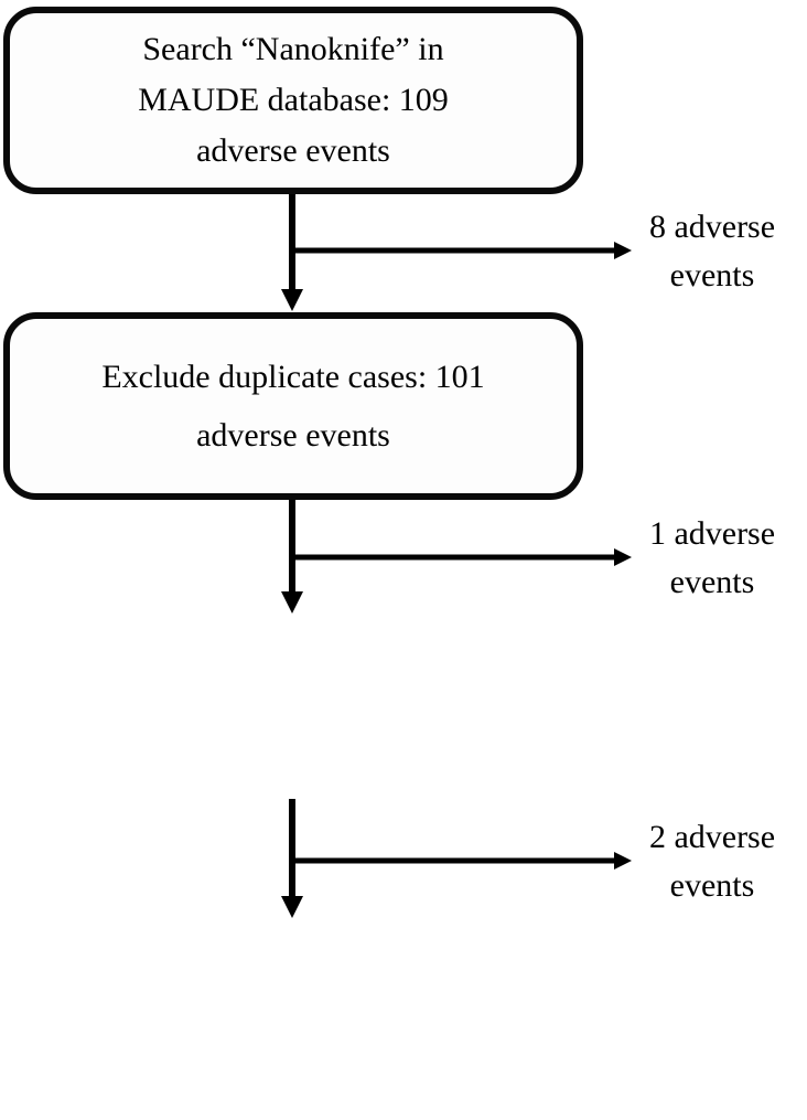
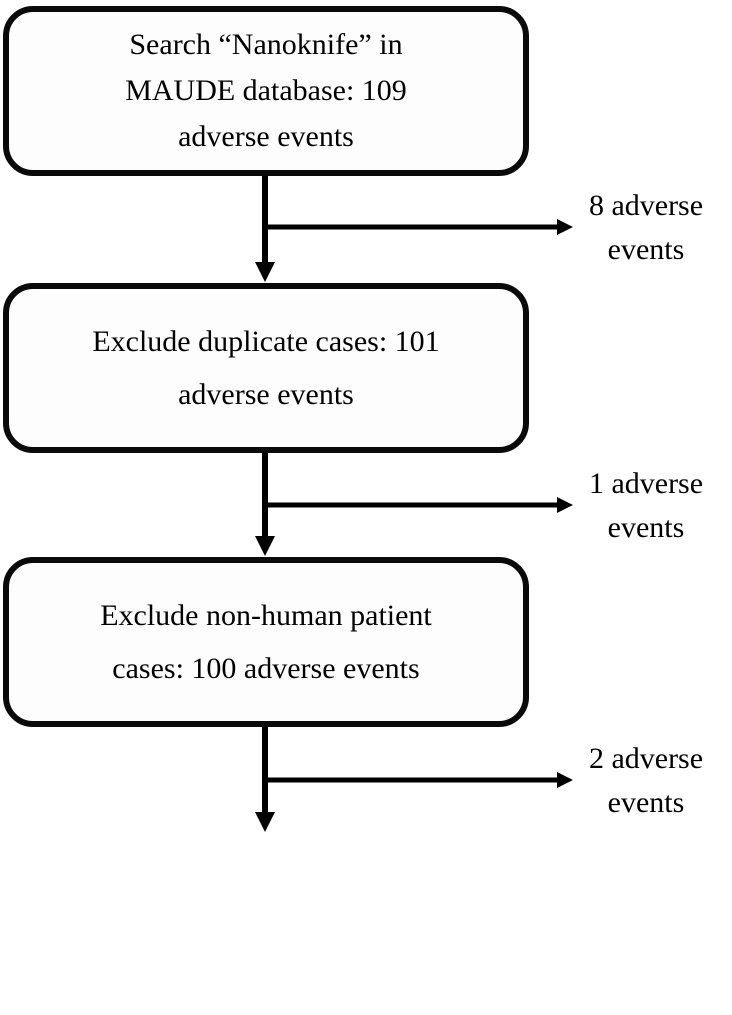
  Search “Nanoknife” in
  MAUDE database: 109
  adverse events
  8 adverse
  events
  Exclude duplicate cases: 101
  adverse events
  1 adverse
  events
+ Exclude non-human patient
+ cases: 100 adverse events
  2 adverse
  events
